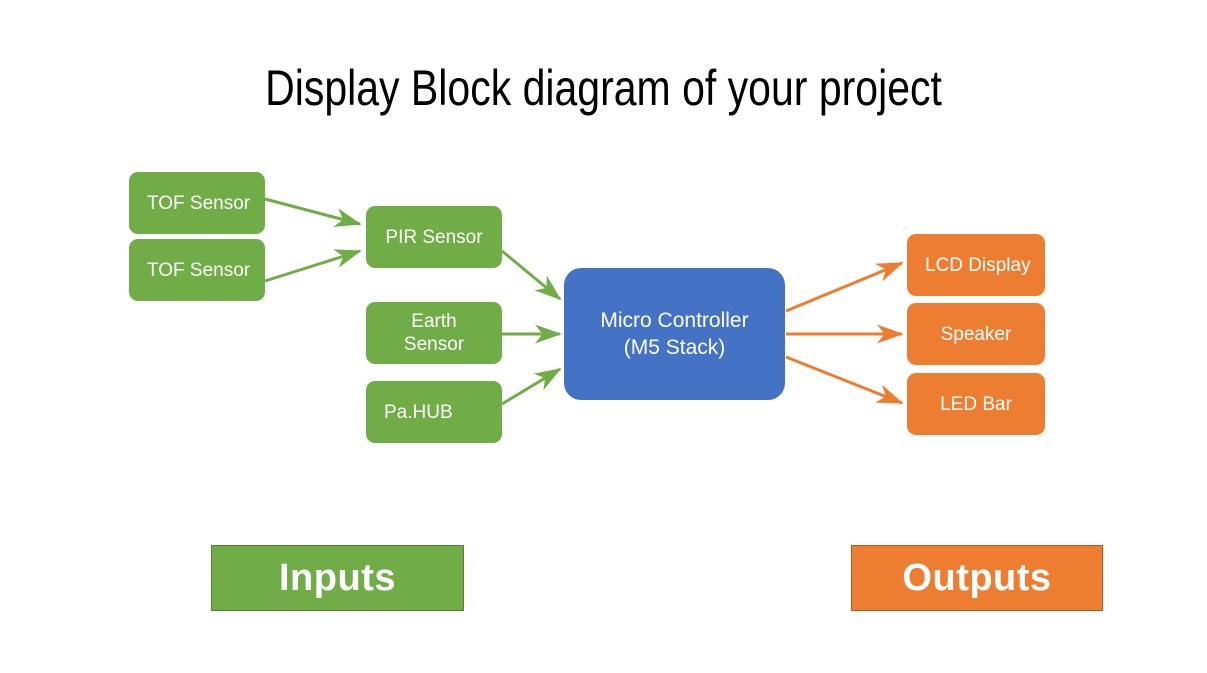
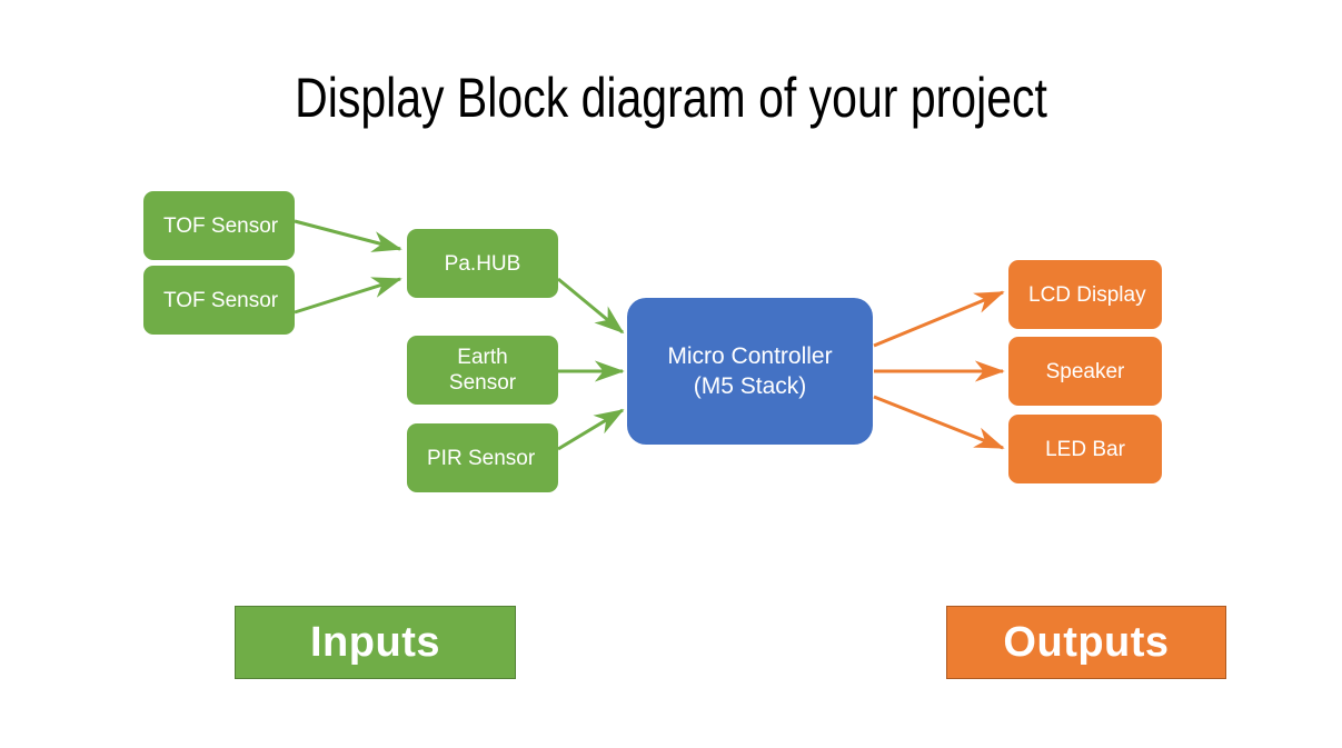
  Display Block diagram of your project
  TOF Sensor
  TOF Sensor
- PIR Sensor
+ Pa.HUB
  Earth
  Sensor
- Pa.HUB
+ PIR Sensor
  Micro Controller
  (M5 Stack)
  LCD Display
  Speaker
  LED Bar
  Inputs
  Outputs
